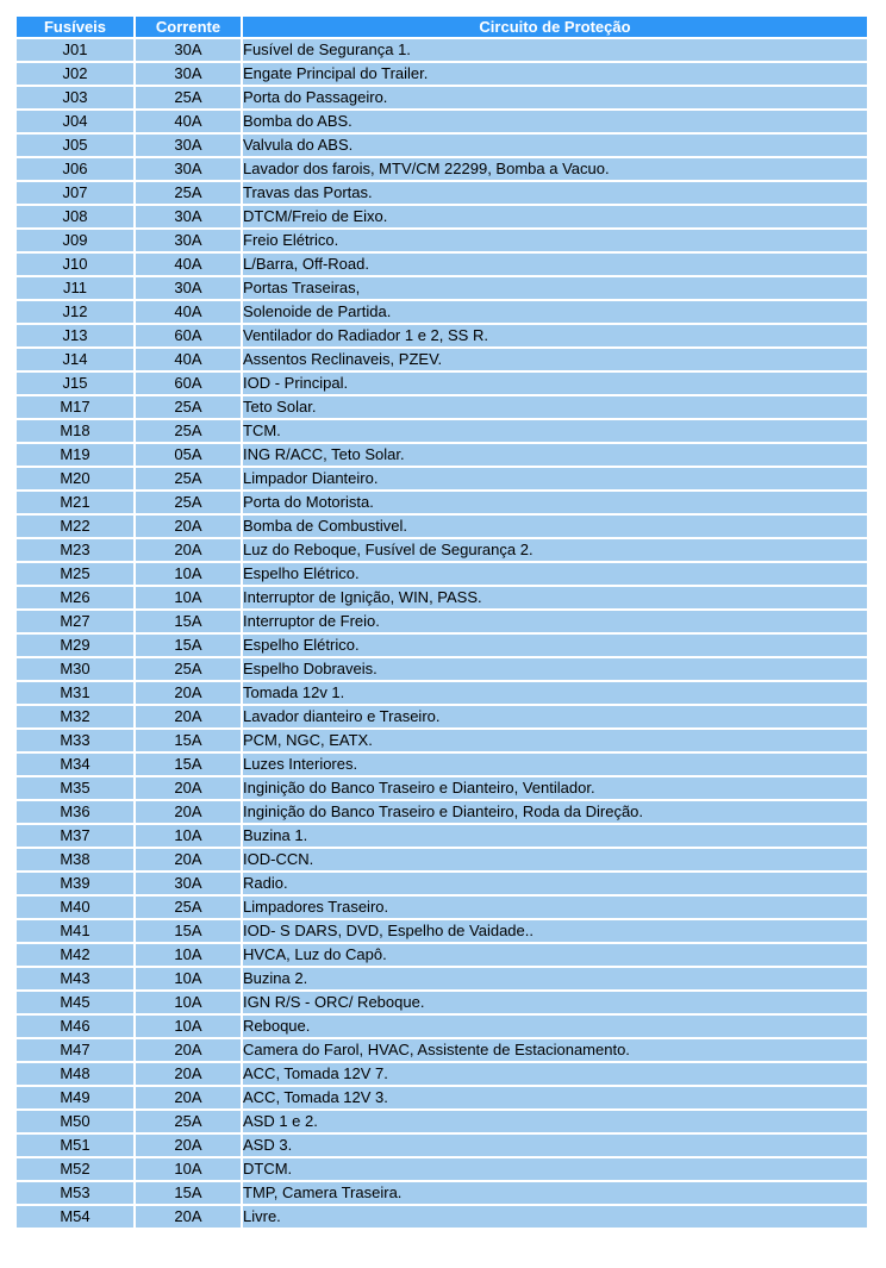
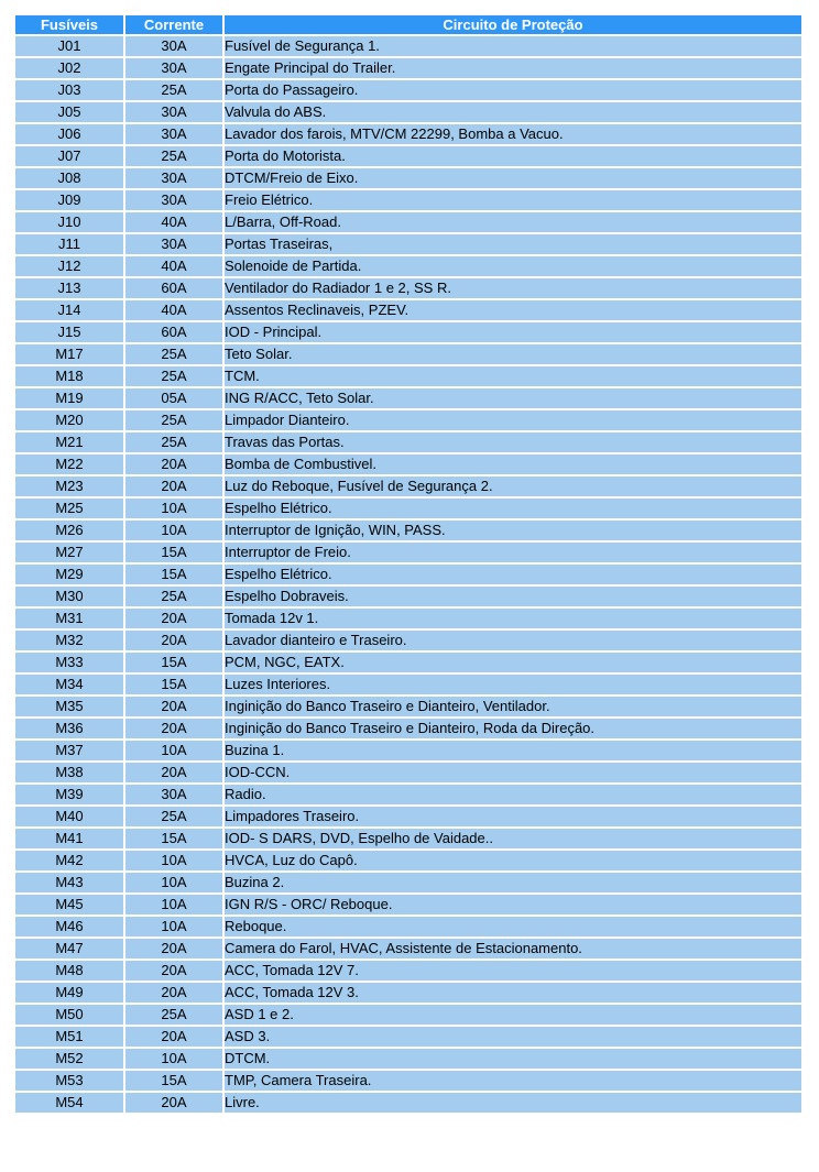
  Fusíveis	Corrente	Circuito de Proteção
  J01	30A	Fusível de Segurança 1.
  J02	30A	Engate Principal do Trailer.
  J03	25A	Porta do Passageiro.
- J04	40A	Bomba do ABS.
  J05	30A	Valvula do ABS.
  J06	30A	Lavador dos farois, MTV/CM 22299, Bomba a Vacuo.
- J07	25A	Travas das Portas.
+ J07	25A	Porta do Motorista.
  J08	30A	DTCM/Freio de Eixo.
  J09	30A	Freio Elétrico.
  J10	40A	L/Barra, Off-Road.
  J11	30A	Portas Traseiras,
  J12	40A	Solenoide de Partida.
  J13	60A	Ventilador do Radiador 1 e 2, SS R.
  J14	40A	Assentos Reclinaveis, PZEV.
  J15	60A	IOD - Principal.
  M17	25A	Teto Solar.
  M18	25A	TCM.
  M19	05A	ING R/ACC, Teto Solar.
  M20	25A	Limpador Dianteiro.
- M21	25A	Porta do Motorista.
+ M21	25A	Travas das Portas.
  M22	20A	Bomba de Combustivel.
  M23	20A	Luz do Reboque, Fusível de Segurança 2.
  M25	10A	Espelho Elétrico.
  M26	10A	Interruptor de Ignição, WIN, PASS.
  M27	15A	Interruptor de Freio.
  M29	15A	Espelho Elétrico.
  M30	25A	Espelho Dobraveis.
  M31	20A	Tomada 12v 1.
  M32	20A	Lavador dianteiro e Traseiro.
  M33	15A	PCM, NGC, EATX.
  M34	15A	Luzes Interiores.
  M35	20A	Inginição do Banco Traseiro e Dianteiro, Ventilador.
  M36	20A	Inginição do Banco Traseiro e Dianteiro, Roda da Direção.
  M37	10A	Buzina 1.
  M38	20A	IOD-CCN.
  M39	30A	Radio.
  M40	25A	Limpadores Traseiro.
  M41	15A	IOD- S DARS, DVD, Espelho de Vaidade..
  M42	10A	HVCA, Luz do Capô.
  M43	10A	Buzina 2.
  M45	10A	IGN R/S - ORC/ Reboque.
  M46	10A	Reboque.
  M47	20A	Camera do Farol, HVAC, Assistente de Estacionamento.
  M48	20A	ACC, Tomada 12V 7.
  M49	20A	ACC, Tomada 12V 3.
  M50	25A	ASD 1 e 2.
  M51	20A	ASD 3.
  M52	10A	DTCM.
  M53	15A	TMP, Camera Traseira.
  M54	20A	Livre.
